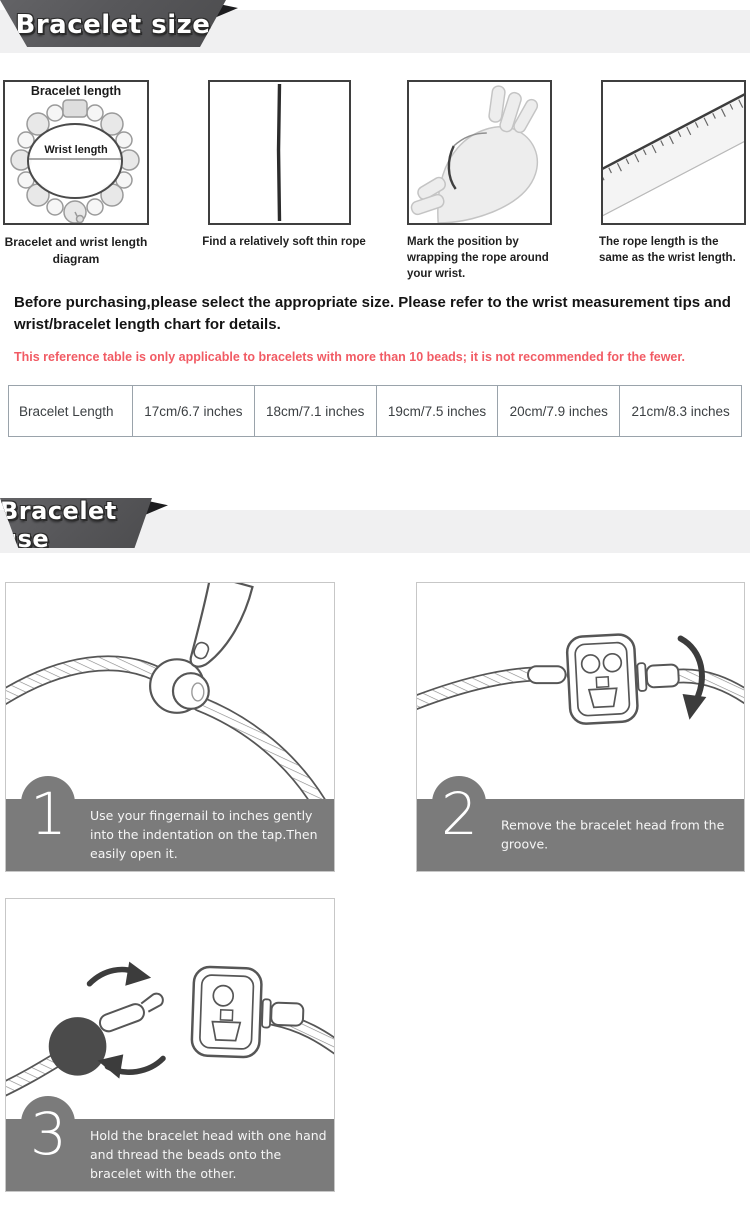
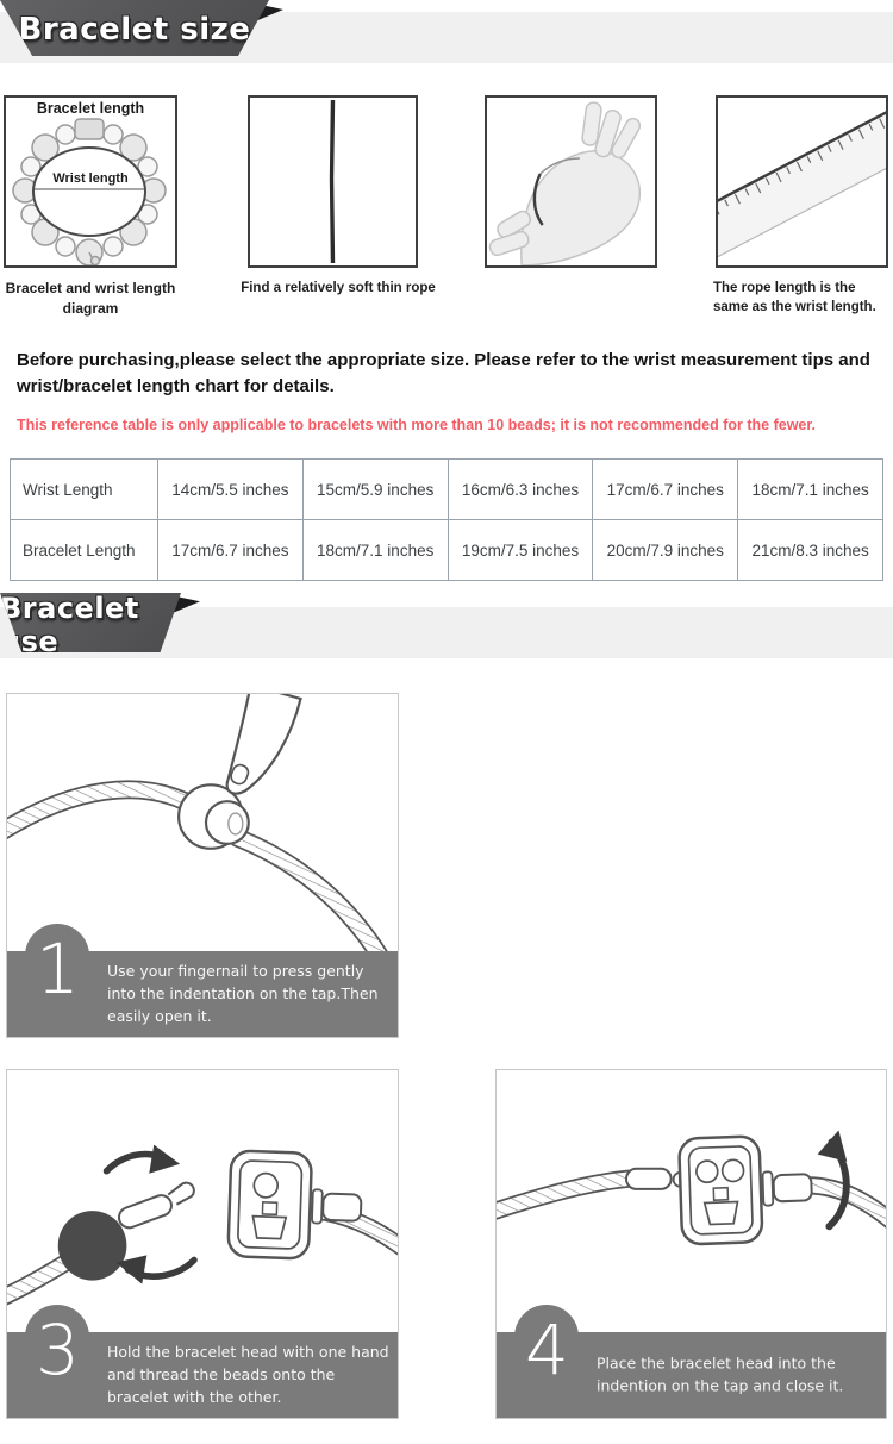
  Bracelet size
  Bracelet length
  Wrist length
  Bracelet and wrist length diagram
  Find a relatively soft thin rope
- Mark the position by wrapping the rope around your wrist.
  The rope length is the same as the wrist length.
  Before purchasing,please select the appropriate size. Please refer to the wrist measurement tips and wrist/bracelet length chart for details.
  This reference table is only applicable to bracelets with more than 10 beads; it is not recommended for the fewer.
+ Wrist Length	14cm/5.5 inches	15cm/5.9 inches	16cm/6.3 inches	17cm/6.7 inches	18cm/7.1 inches
  Bracelet Length	17cm/6.7 inches	18cm/7.1 inches	19cm/7.5 inches	20cm/7.9 inches	21cm/8.3 inches
  Bracelet se
  1
- Use your fingernail to inches gently into the indentation on the tap.Then easily open it.
+ Use your fingernail to press gently into the indentation on the tap.Then easily open it.
- 2
- Remove the bracelet head from the groove.
  3
  Hold the bracelet head with one hand and thread the beads onto the bracelet with the other.
+ 4
+ Place the bracelet head into the indention on the tap and close it.
